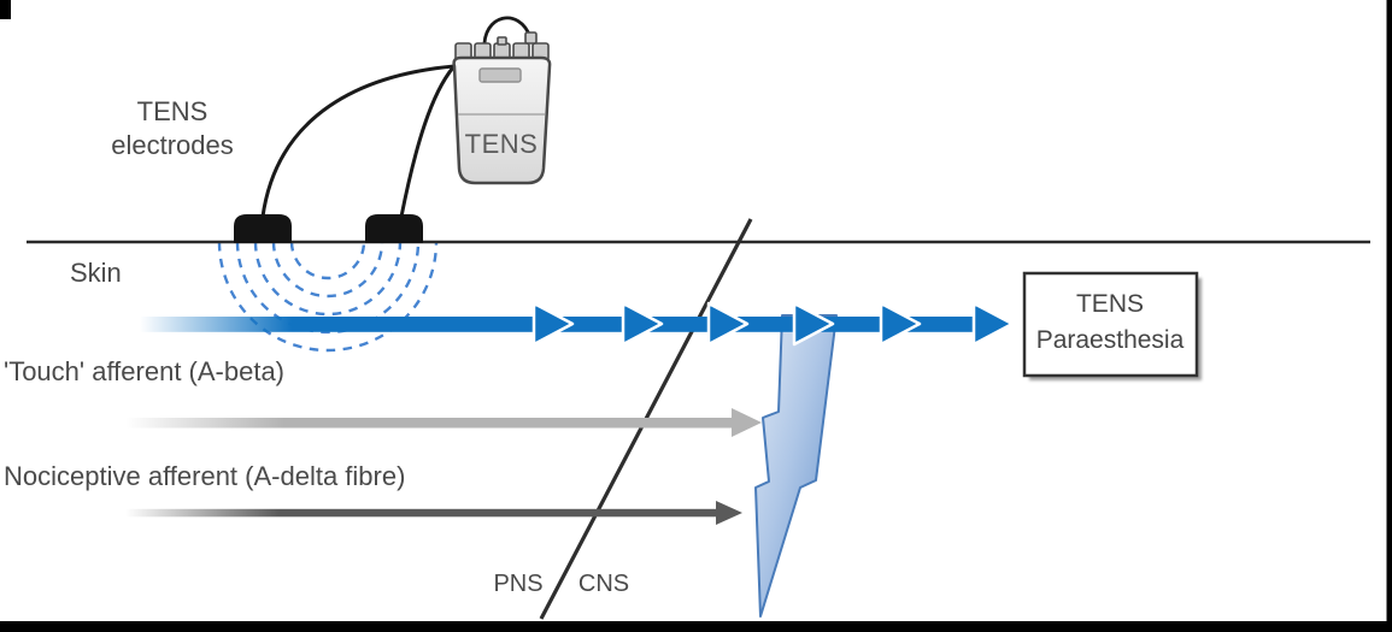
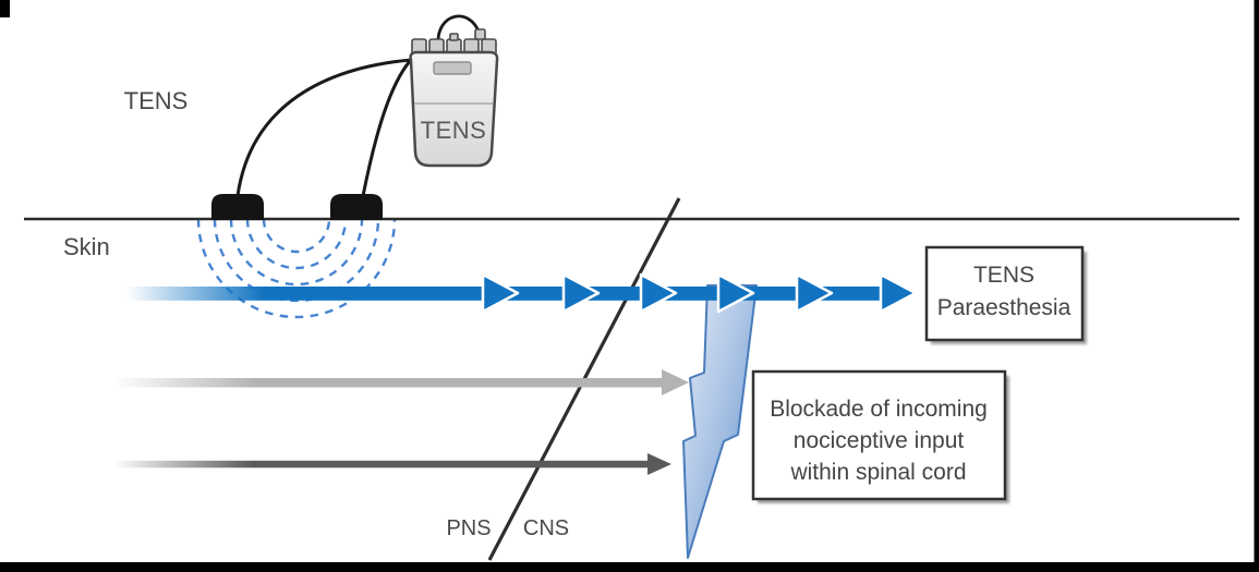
  TENS
  Paraesthesia
+ Blockade of incoming
+ nociceptive input
+ within spinal cord
  TENS
  TENS
- electrodes
  Skin
- 'Touch' afferent (A-beta)
- Nociceptive afferent (A-delta fibre)
  PNS
  CNS
